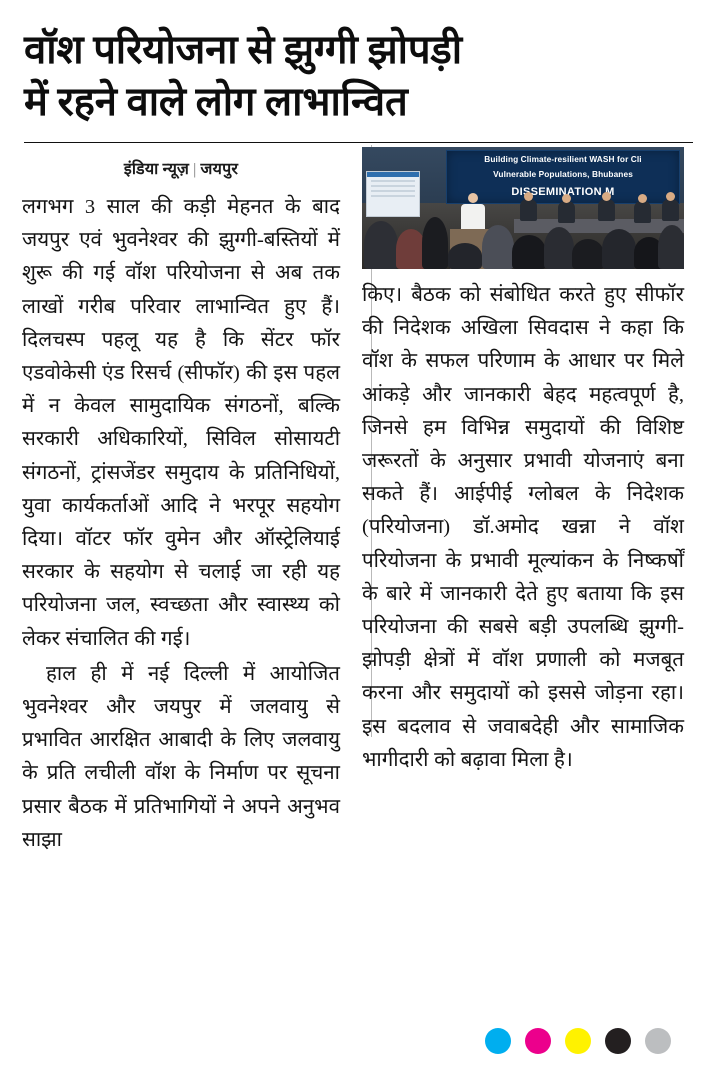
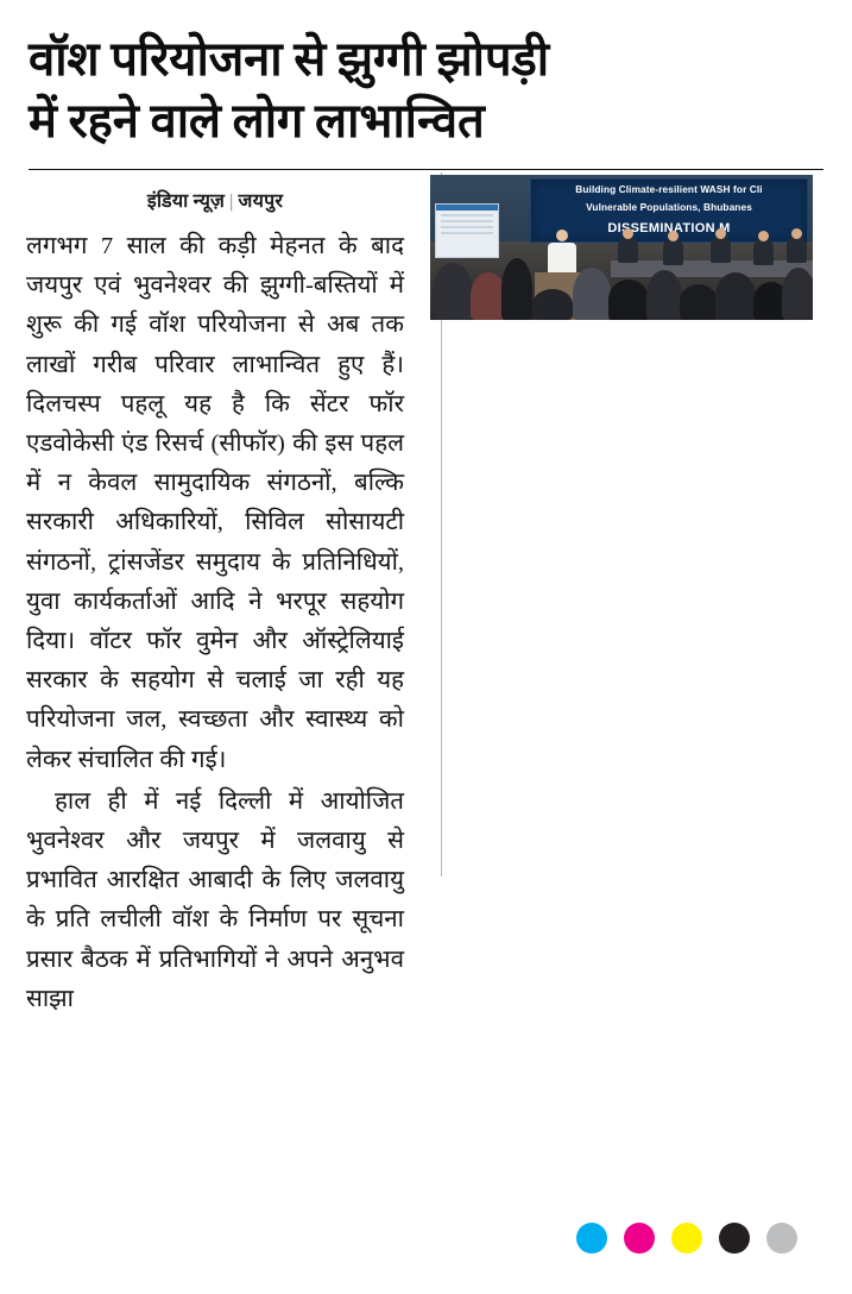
  वॉश परियोजना से झुग्गी झोपड़ी
  में रहने वाले लोग लाभान्वित
  इंडिया न्यूज़ | जयपुर
- लगभग 3 साल की कड़ी मेहनत के बाद जयपुर एवं भुवनेश्वर की झुग्गी-बस्तियों में शुरू की गई वॉश परियोजना से अब तक लाखों गरीब परिवार लाभान्वित हुए हैं। दिलचस्प पहलू यह है कि सेंटर फॉर एडवोकेसी एंड रिसर्च (सीफॉर) की इस पहल में न केवल सामुदायिक संगठनों, बल्कि सरकारी अधिकारियों, सिविल सोसायटी संगठनों, ट्रांसजेंडर समुदाय के प्रतिनिधियों, युवा कार्यकर्ताओं आदि ने भरपूर सहयोग दिया। वॉटर फॉर वुमेन और ऑस्ट्रेलियाई सरकार के सहयोग से चलाई जा रही यह परियोजना जल, स्वच्छता और स्वास्थ्य को लेकर संचालित की गई।
+ लगभग 7 साल की कड़ी मेहनत के बाद जयपुर एवं भुवनेश्वर की झुग्गी-बस्तियों में शुरू की गई वॉश परियोजना से अब तक लाखों गरीब परिवार लाभान्वित हुए हैं। दिलचस्प पहलू यह है कि सेंटर फॉर एडवोकेसी एंड रिसर्च (सीफॉर) की इस पहल में न केवल सामुदायिक संगठनों, बल्कि सरकारी अधिकारियों, सिविल सोसायटी संगठनों, ट्रांसजेंडर समुदाय के प्रतिनिधियों, युवा कार्यकर्ताओं आदि ने भरपूर सहयोग दिया। वॉटर फॉर वुमेन और ऑस्ट्रेलियाई सरकार के सहयोग से चलाई जा रही यह परियोजना जल, स्वच्छता और स्वास्थ्य को लेकर संचालित की गई।
  हाल ही में नई दिल्ली में आयोजित भुवनेश्वर और जयपुर में जलवायु से प्रभावित आरक्षित आबादी के लिए जलवायु के प्रति लचीली वॉश के निर्माण पर सूचना प्रसार बैठक में प्रतिभागियों ने अपने अनुभव साझा
  Building Climate-resilient WASH for Cli
  Vulnerable Populations, Bhubanes
  DISEMINATION M
- किए। बैठक को संबोधित करते हुए सीफॉर की निदेशक अखिला सिवदास ने कहा कि वॉश के सफल परिणाम के आधार पर मिले आंकड़े और जानकारी बेहद महत्वपूर्ण है, जिनसे हम विभिन्न समुदायों की विशिष्ट जरूरतों के अनुसार प्रभावी योजनाएं बना सकते हैं। आईपीई ग्लोबल के निदेशक (परियोजना) डॉ.अमोद खन्ना ने वॉश परियोजना के प्रभावी मूल्यांकन के निष्कर्षों के बारे में जानकारी देते हुए बताया कि इस परियोजना की सबसे बड़ी उपलब्धि झुग्गी-झोपड़ी क्षेत्रों में वॉश प्रणाली को मजबूत करना और समुदायों को इससे जोड़ना रहा। इस बदलाव से जवाबदेही और सामाजिक भागीदारी को बढ़ावा मिला है।
